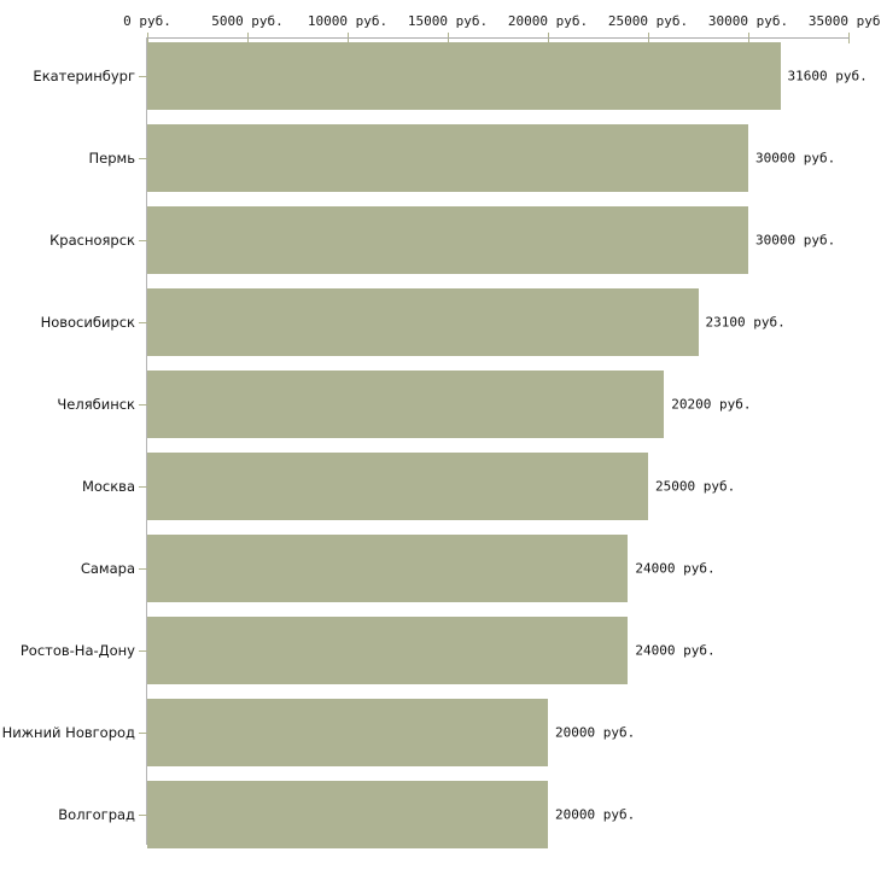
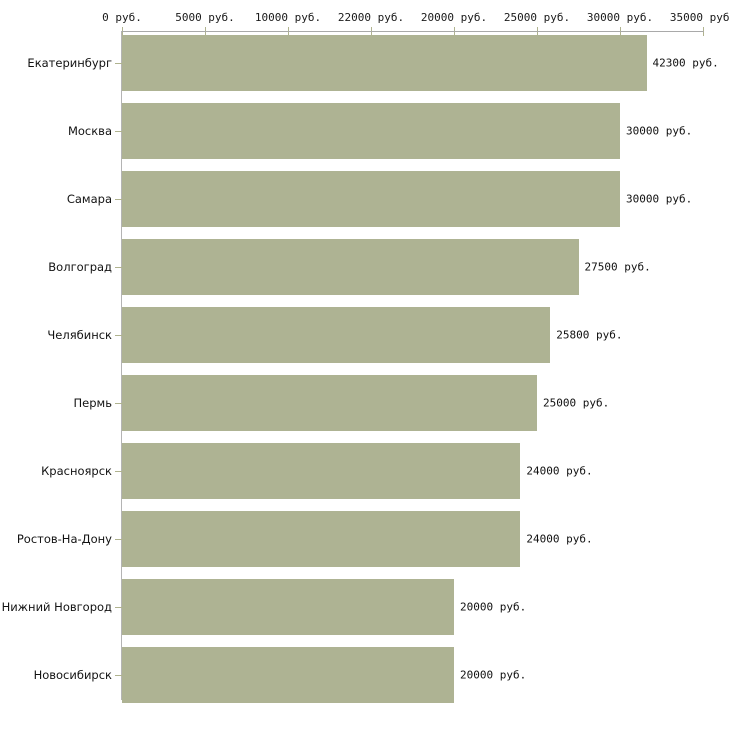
  0 руб.
  5000 руб.
  10000 руб.
- 15000 руб.
+ 22000 руб.
  20000 руб.
  25000 руб.
  30000 руб.
  35000 руб
  Екатеринбург
- Пермь
+ Москва
- Красноярск
+ Самара
- Новосибирск
+ Волгоград
  Челябинск
- Москва
+ Пермь
- Самара
+ Красноярск
  Ростов-На-Дону
  Нижний Новгород
- Волгоград
+ Новосибирск
- 31600 руб.
+ 42300 руб.
  30000 руб.
  30000 руб.
- 23100 руб.
+ 27500 руб.
- 20200 руб.
+ 25800 руб.
  25000 руб.
  24000 руб.
  24000 руб.
  20000 руб.
  20000 руб.
